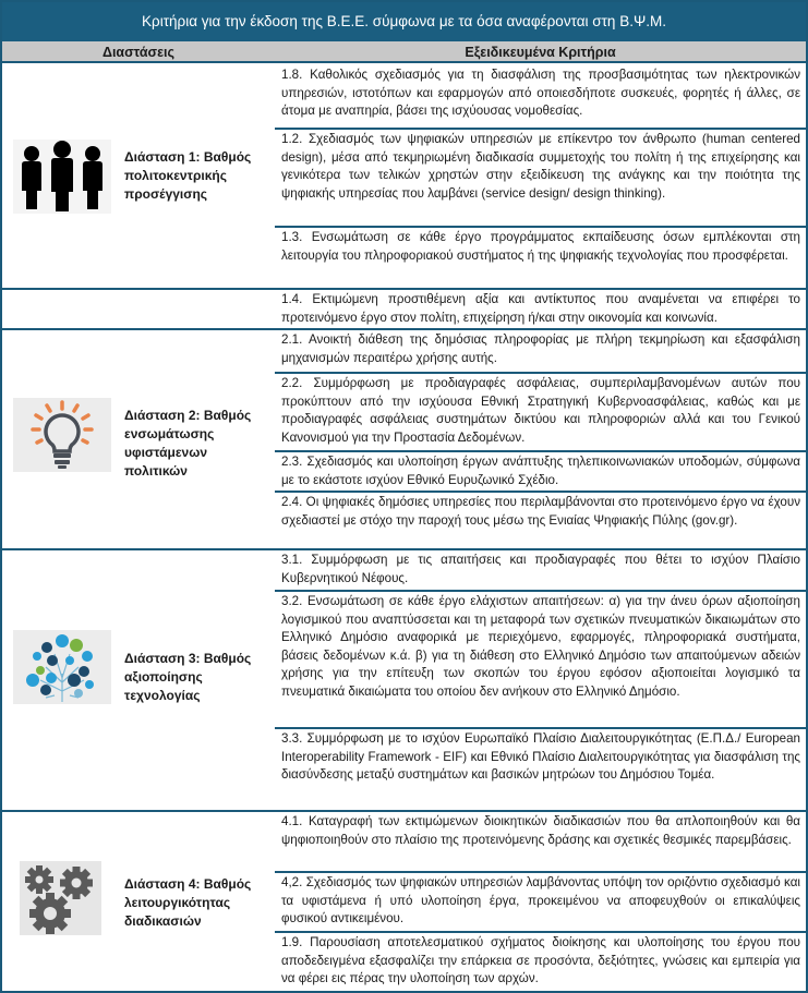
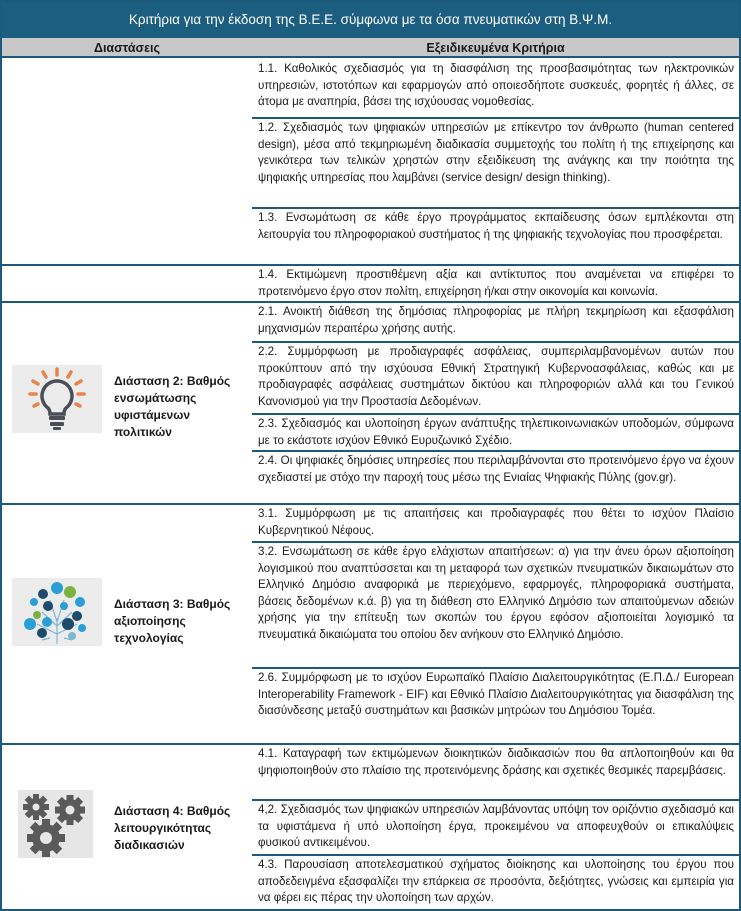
- Κριτήρια για την έκδοση της Β.Ε.Ε. σύμφωνα με τα όσα αναφέρονται στη Β.Ψ.Μ.
+ Κριτήρια για την έκδοση της Β.Ε.Ε. σύμφωνα με τα όσα πνευματικών στη Β.Ψ.Μ.
  Διαστάσεις
  Εξειδικευμένα Κριτήρια
- Διάσταση 1: Βαθμός
- πολιτοκεντρικής
- προσέγγισης
- 1.8. Καθολικός σχεδιασμός για τη διασφάλιση της προσβασιμότητας των ηλεκτρονικών υπηρεσιών, ιστοτόπων και εφαρμογών από οποιεσδήποτε συσκευές, φορητές ή άλλες, σε άτομα με αναπηρία, βάσει της ισχύουσας νομοθεσίας.
+ 1.1. Καθολικός σχεδιασμός για τη διασφάλιση της προσβασιμότητας των ηλεκτρονικών υπηρεσιών, ιστοτόπων και εφαρμογών από οποιεσδήποτε συσκευές, φορητές ή άλλες, σε άτομα με αναπηρία, βάσει της ισχύουσας νομοθεσίας.
  1.2. Σχεδιασμός των ψηφιακών υπηρεσιών με επίκεντρο τον άνθρωπο (human centered design), μέσα από τεκμηριωμένη διαδικασία συμμετοχής του πολίτη ή της επιχείρησης και γενικότερα των τελικών χρηστών στην εξειδίκευση της ανάγκης και την ποιότητα της ψηφιακής υπηρεσίας που λαμβάνει (service design/ design thinking).
  1.3. Ενσωμάτωση σε κάθε έργο προγράμματος εκπαίδευσης όσων εμπλέκονται στη λειτουργία του πληροφοριακού συστήματος ή της ψηφιακής τεχνολογίας που προσφέρεται.
  1.4. Εκτιμώμενη προστιθέμενη αξία και αντίκτυπος που αναμένεται να επιφέρει το προτεινόμενο έργο στον πολίτη, επιχείρηση ή/και στην οικονομία και κοινωνία.
  Διάσταση 2: Βαθμός
  ενσωμάτωσης
  υφιστάμενων
  πολιτικών
  2.1. Ανοικτή διάθεση της δημόσιας πληροφορίας με πλήρη τεκμηρίωση και εξασφάλιση μηχανισμών περαιτέρω χρήσης αυτής.
  2.2. Συμμόρφωση με προδιαγραφές ασφάλειας, συμπεριλαμβανομένων αυτών που προκύπτουν από την ισχύουσα Εθνική Στρατηγική Κυβερνοασφάλειας, καθώς και με προδιαγραφές ασφάλειας συστημάτων δικτύου και πληροφοριών αλλά και του Γενικού Κανονισμού για την Προστασία Δεδομένων.
  2.3. Σχεδιασμός και υλοποίηση έργων ανάπτυξης τηλεπικοινωνιακών υποδομών, σύμφωνα με το εκάστοτε ισχύον Εθνικό Ευρυζωνικό Σχέδιο.
  2.4. Οι ψηφιακές δημόσιες υπηρεσίες που περιλαμβάνονται στο προτεινόμενο έργο να έχουν σχεδιαστεί με στόχο την παροχή τους μέσω της Ενιαίας Ψηφιακής Πύλης (gov.gr).
  Διάσταση 3: Βαθμός
  αξιοποίησης
  τεχνολογίας
  3.1. Συμμόρφωση με τις απαιτήσεις και προδιαγραφές που θέτει το ισχύον Πλαίσιο Κυβερνητικού Νέφους.
  3.2. Ενσωμάτωση σε κάθε έργο ελάχιστων απαιτήσεων: α) για την άνευ όρων αξιοποίηση λογισμικού που αναπτύσσεται και τη μεταφορά των σχετικών πνευματικών δικαιωμάτων στο Ελληνικό Δημόσιο αναφορικά με περιεχόμενο, εφαρμογές, πληροφοριακά συστήματα, βάσεις δεδομένων κ.ά. β) για τη διάθεση στο Ελληνικό Δημόσιο των απαιτούμενων αδειών χρήσης για την επίτευξη των σκοπών του έργου εφόσον αξιοποιείται λογισμικό τα πνευματικά δικαιώματα του οποίου δεν ανήκουν στο Ελληνικό Δημόσιο.
- 3.3. Συμμόρφωση με το ισχύον Ευρωπαϊκό Πλαίσιο Διαλειτουργικότητας (Ε.Π.Δ./ European Interoperability Framework - EIF) και Εθνικό Πλαίσιο Διαλειτουργικότητας για διασφάλιση της διασύνδεσης μεταξύ συστημάτων και βασικών μητρώων του Δημόσιου Τομέα.
+ 2.6. Συμμόρφωση με το ισχύον Ευρωπαϊκό Πλαίσιο Διαλειτουργικότητας (Ε.Π.Δ./ European Interoperability Framework - EIF) και Εθνικό Πλαίσιο Διαλειτουργικότητας για διασφάλιση της διασύνδεσης μεταξύ συστημάτων και βασικών μητρώων του Δημόσιου Τομέα.
  Διάσταση 4: Βαθμός
  λειτουργικότητας
  διαδικασιών
  4.1. Καταγραφή των εκτιμώμενων διοικητικών διαδικασιών που θα απλοποιηθούν και θα ψηφιοποιηθούν στο πλαίσιο της προτεινόμενης δράσης και σχετικές θεσμικές παρεμβάσεις.
  4,2. Σχεδιασμός των ψηφιακών υπηρεσιών λαμβάνοντας υπόψη τον οριζόντιο σχεδιασμό και τα υφιστάμενα ή υπό υλοποίηση έργα, προκειμένου να αποφευχθούν οι επικαλύψεις φυσικού αντικειμένου.
- 1.9. Παρουσίαση αποτελεσματικού σχήματος διοίκησης και υλοποίησης του έργου που αποδεδειγμένα εξασφαλίζει την επάρκεια σε προσόντα, δεξιότητες, γνώσεις και εμπειρία για να φέρει εις πέρας την υλοποίηση των αρχών.
+ 4.3. Παρουσίαση αποτελεσματικού σχήματος διοίκησης και υλοποίησης του έργου που αποδεδειγμένα εξασφαλίζει την επάρκεια σε προσόντα, δεξιότητες, γνώσεις και εμπειρία για να φέρει εις πέρας την υλοποίηση των αρχών.
